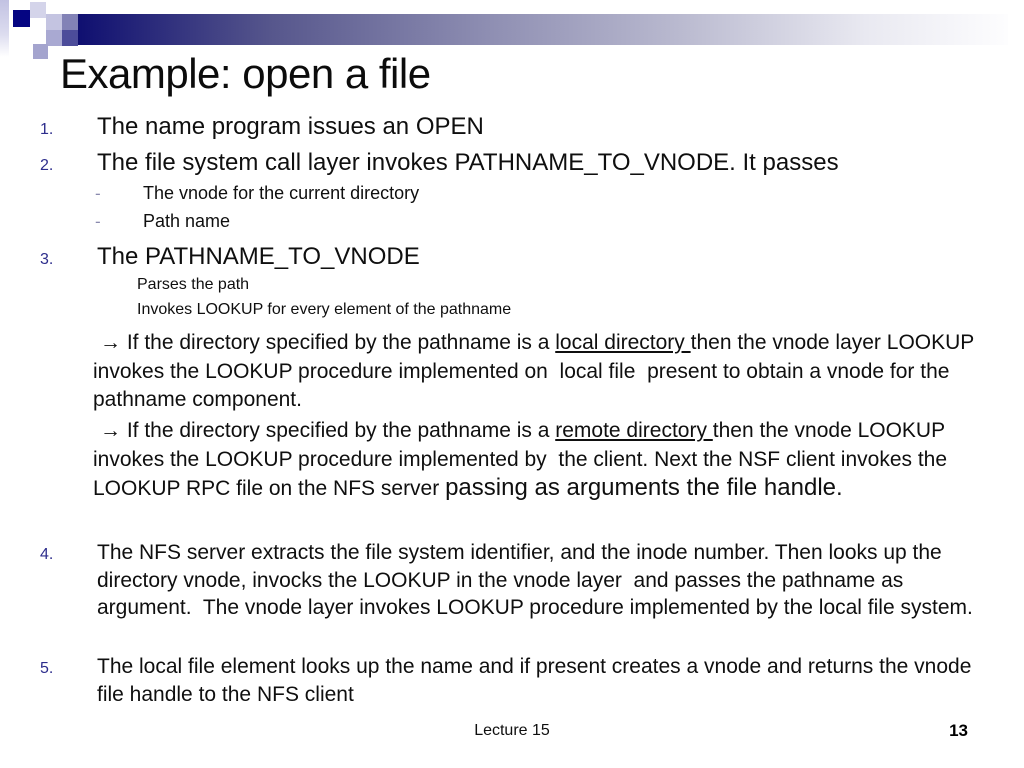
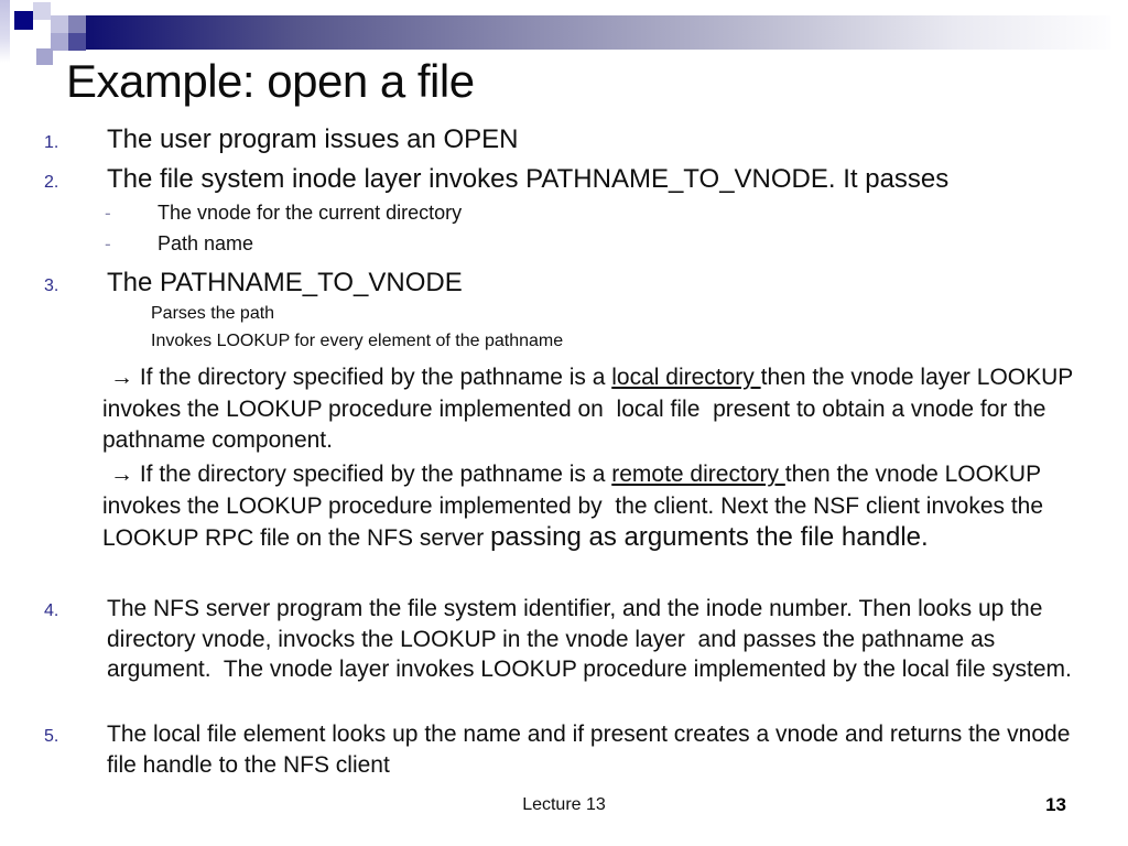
  Example: open a file
  1.
- The name program issues an OPEN
+ The user program issues an OPEN
  2.
- The file system call layer invokes PATHNAME_TO_VNODE. It passes
+ The file system inode layer invokes PATHNAME_TO_VNODE. It passes
  -
  The vnode for the current directory
  -
  Path name
  3.
  The PATHNAME_TO_VNODE
  Parses the path
  Invokes LOOKUP for every element of the pathname
  → If the directory specified by the pathname is a local directory then the vnode layer LOOKUP invokes the LOOKUP procedure implemented on local file present to obtain a vnode for the pathname component.
  → If the directory specified by the pathname is a remote directory then the vnode LOOKUP invokes the LOOKUP procedure implemented by the client. Next the NSF client invokes the LOOKUP RPC file on the NFS server passing as arguments the file handle.
  4.
- The NFS server extracts the file system identifier, and the inode number. Then looks up the directory vnode, invocks the LOOKUP in the vnode layer and passes the pathname as argument. The vnode layer invokes LOOKUP procedure implemented by the local file system.
+ The NFS server program the file system identifier, and the inode number. Then looks up the directory vnode, invocks the LOOKUP in the vnode layer and passes the pathname as argument. The vnode layer invokes LOOKUP procedure implemented by the local file system.
  5.
  The local file element looks up the name and if present creates a vnode and returns the vnode file handle to the NFS client
- Lecture 15
+ Lecture 13
  13
